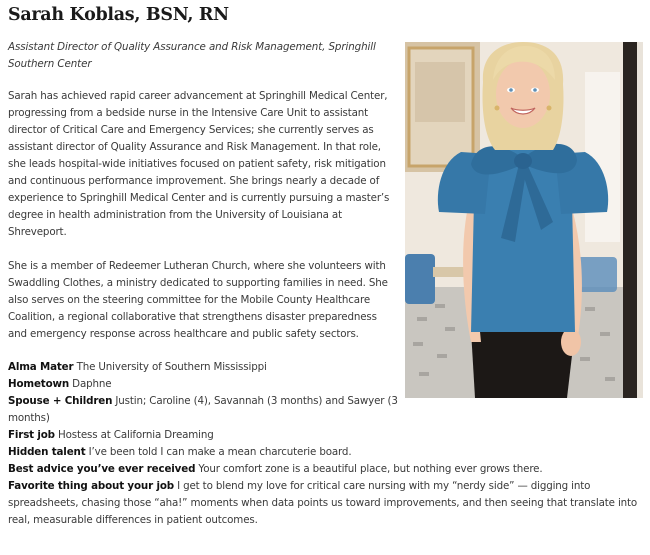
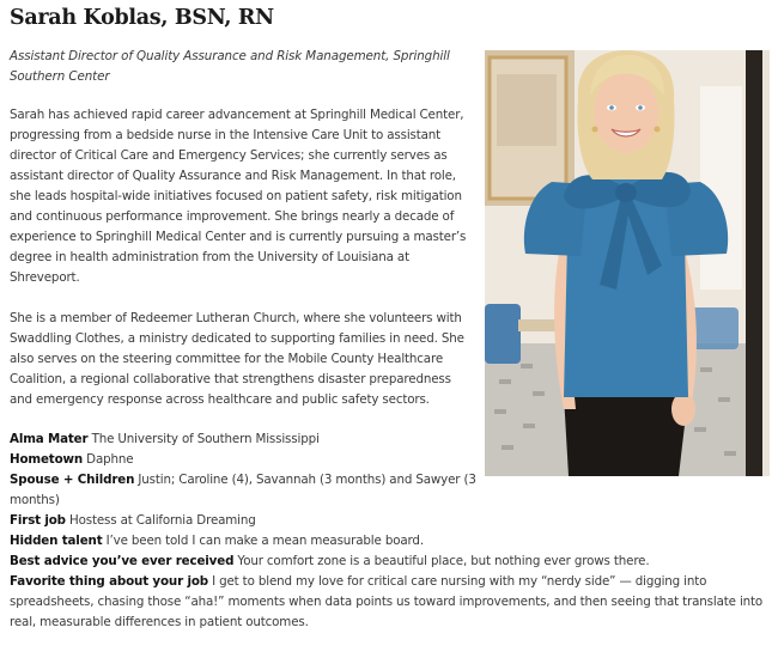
  Sarah Koblas, BSN, RN
  Assistant Director of Quality Assurance and Risk Management, Springhill Southern Center
  Sarah has achieved rapid career advancement at Springhill Medical Center, progressing from a bedside nurse in the Intensive Care Unit to assistant director of Critical Care and Emergency Services; she currently serves as assistant director of Quality Assurance and Risk Management. In that role, she leads hospital-wide initiatives focused on patient safety, risk mitigation and continuous performance improvement. She brings nearly a decade of experience to Springhill Medical Center and is currently pursuing a master’s degree in health administration from the University of Louisiana at Shreveport.
  She is a member of Redeemer Lutheran Church, where she volunteers with Swaddling Clothes, a ministry dedicated to supporting families in need. She also serves on the steering committee for the Mobile County Healthcare Coalition, a regional collaborative that strengthens disaster preparedness and emergency response across healthcare and public safety sectors.
  Alma Mater The University of Southern Mississippi
  Hometown Daphne
  Spouse + Children Justin; Caroline (4), Savannah (3 months) and Sawyer (3 months)
  First job Hostess at California Dreaming
- Hidden talent I’ve been told I can make a mean charcuterie board.
+ Hidden talent I’ve been told I can make a mean measurable board.
  Best advice you’ve ever received Your comfort zone is a beautiful place, but nothing ever grows there.
  Favorite thing about your job I get to blend my love for critical care nursing with my “nerdy side” — digging into spreadsheets, chasing those “aha!” moments when data points us toward improvements, and then seeing that translate into real, measurable differences in patient outcomes.
